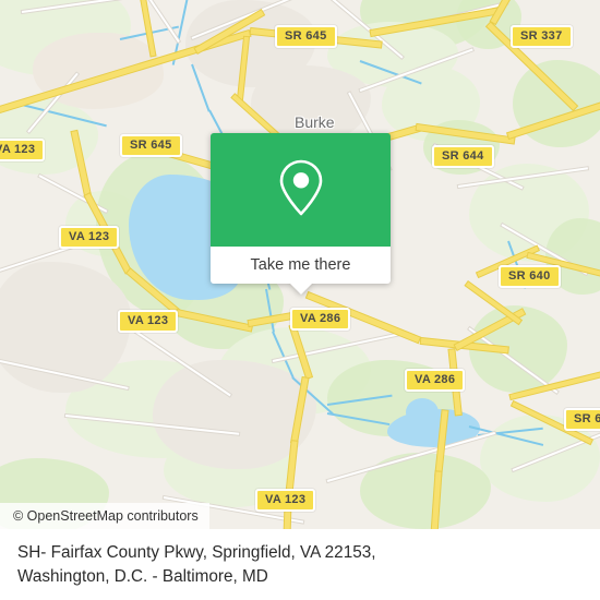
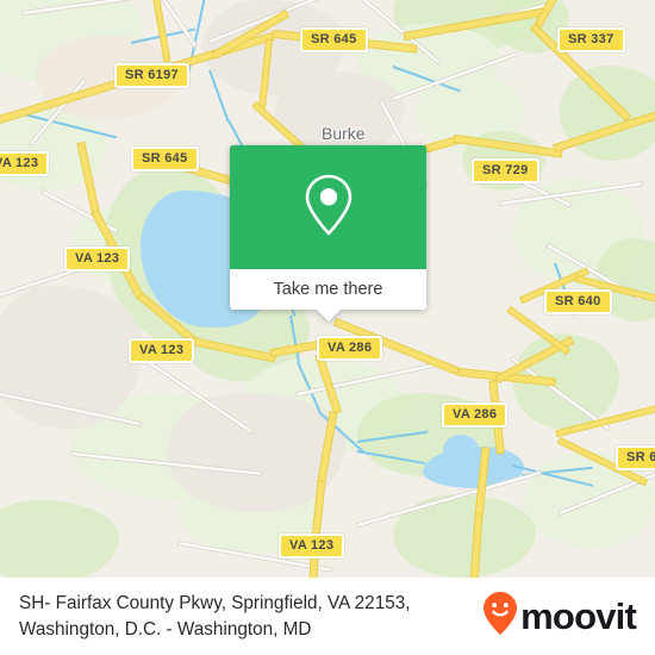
  Burke
  SR 645
  SR 337
+ SR 6197
  A 123
  SR 645
- SR 644
+ SR 729
  VA 123
  SR 640
  VA 123
  VA 286
  VA 286
  SR 6
  VA 123
- © OpenStreetMap contributors
  Take me there
  SH- Fairfax County Pkwy, Springfield, VA 22153,
- Washington, D.C. - Baltimore, MD
+ Washington, D.C. - Washington, MD
+ moovit
